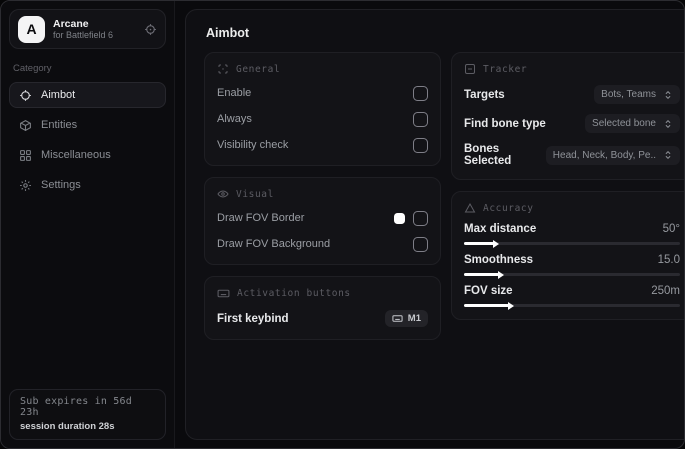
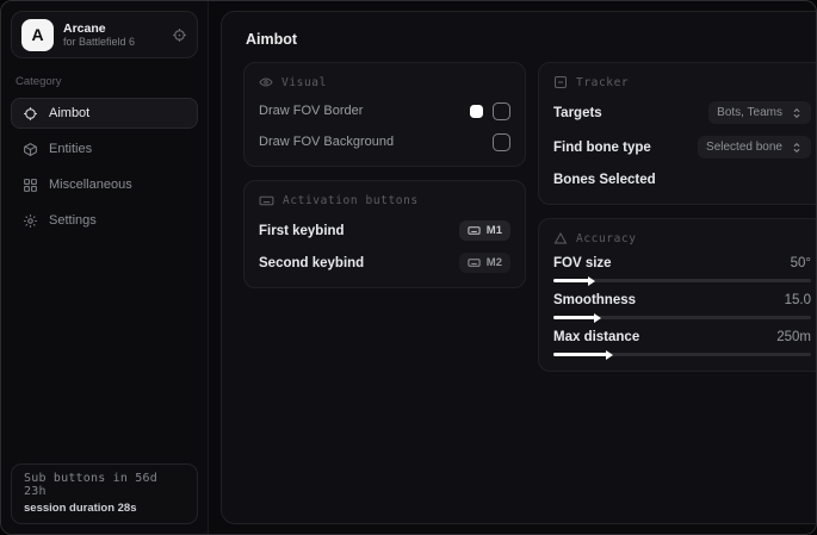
  A
  Arcane
  for Battlefield 6
  Category
  Aimbot
  Entities
  Miscellaneous
  Settings
- Sub expires in 56d 23h
+ Sub buttons in 56d 23h
  session duration 28s
  Aimbot
- General
- Enable
- Always
- Visibility check
  Visual
  Draw FOV Border
  Draw FOV Background
  Activation buttons
  First keybind
  M1
+ Second keybind
+ M2
  Tracker
  Targets
  Bots, Teams
  Find bone type
  Selected bone
  Bones Selected
- Head, Neck, Body, Pe..
  Accuracy
- Max distance
+ FOV size
  50°
  Smoothness
  15.0
- FOV size
+ Max distance
  250m
